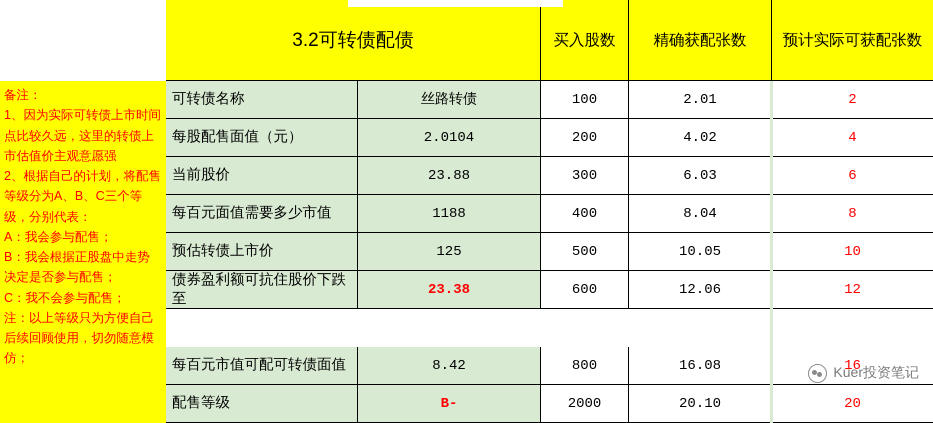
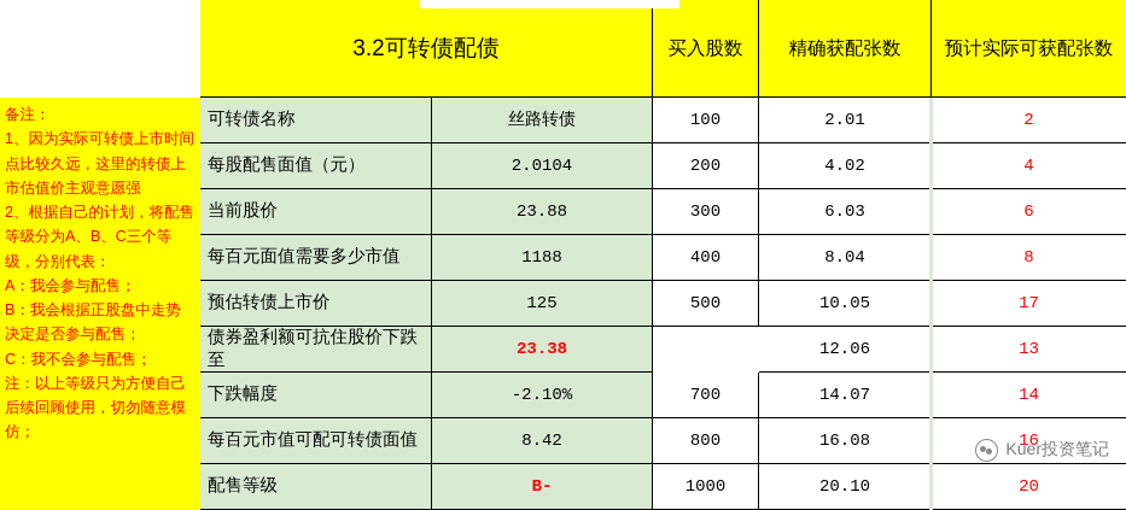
  备注：
  1、因为实际可转债上市时间点比较久远，这里的转债上市估值价主观意愿强
  2、根据自己的计划，将配售等级分为A、B、C三个等级，分别代表：
  A：我会参与配售；
  B：我会根据正股盘中走势决定是否参与配售；
  C：我不会参与配售；
  注：以上等级只为方便自己后续回顾使用，切勿随意模仿；
  3.2可转债配债
  买入股数
  精确获配张数
  预计实际可获配张数
  可转债名称
  丝路转债
  100
  2.01
  2
  每股配售面值（元）
  2.0104
  200
  4.02
  4
  当前股价
  23.88
  300
  6.03
  6
  每百元面值需要多少市值
  1188
  400
  8.04
  8
  预估转债上市价
  125
  500
  10.05
- 10
+ 17
  债券盈利额可抗住股价下跌至
  23.38
- 600
  12.06
- 12
+ 13
+ 下跌幅度
+ -2.10%
+ 700
+ 14.07
+ 14
  每百元市值可配可转债面值
  8.42
  800
  16.08
  16
  配售等级
  B-
- 2000
+ 1000
  20.10
  20
  Kuer投资笔记
